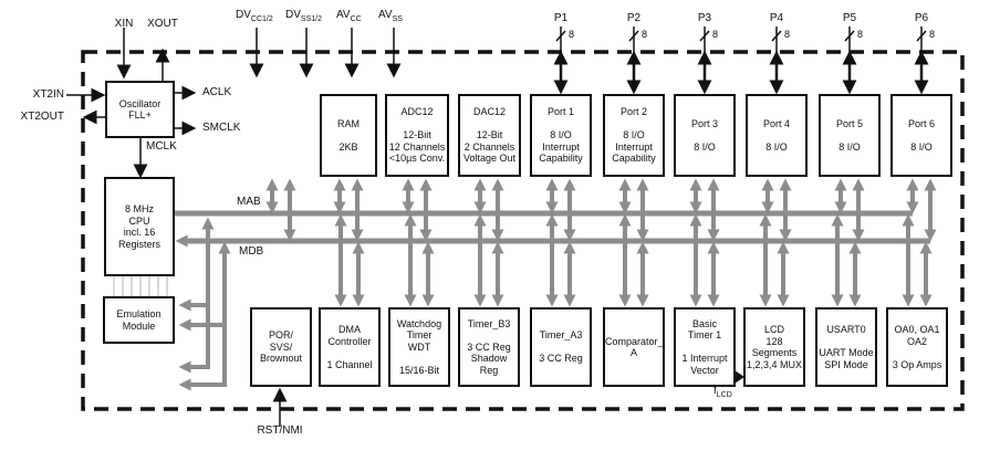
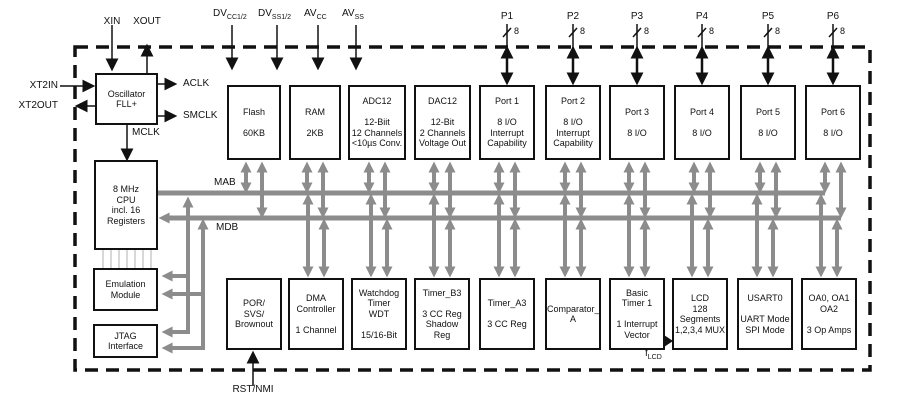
  XIN
  XOUT
  P1
  P2
  P3
  P4
  P5
  P6
  8
  8
  8
  8
  8
  8
  XT2IN
  XT2OUT
  ACLK
  SMCLK
  MCLK
  MAB
  MDB
  RST/NMI
  Oscillator
  FLL+
  8 MHz
  CPU
  incl. 16
  Registers
  Emulation
  Module
+ JTAG
+ Interface
+ Flash
+ 60KB
  RAM
  2KB
  ADC12
  12-Biit
  12 Channels
  <10µs Conv.
  DAC12
  12-Bit
  2 Channels
  Voltage Out
  Port 1
  8 I/O
  Interrupt
  Capability
  Port 2
  8 I/O
  Interrupt
  Capability
  Port 3
  8 I/O
  Port 4
  8 I/O
  Port 5
  8 I/O
  Port 6
  8 I/O
  POR/
  SVS/
  Brownout
  DMA
  Controller
  1 Channel
  Watchdog
  Timer
  WDT
  15/16-Bit
  Timer_B3
  3 CC Reg
  Shadow
  Reg
  Timer_A3
  3 CC Reg
  Comparator_
  A
  Basic
  Timer 1
  1 Interrupt
  Vector
  LCD
  128
  Segments
  1,2,3,4 MUX
  USART0
  UART Mode
  SPI Mode
  OA0, OA1
  OA2
  3 Op Amps
